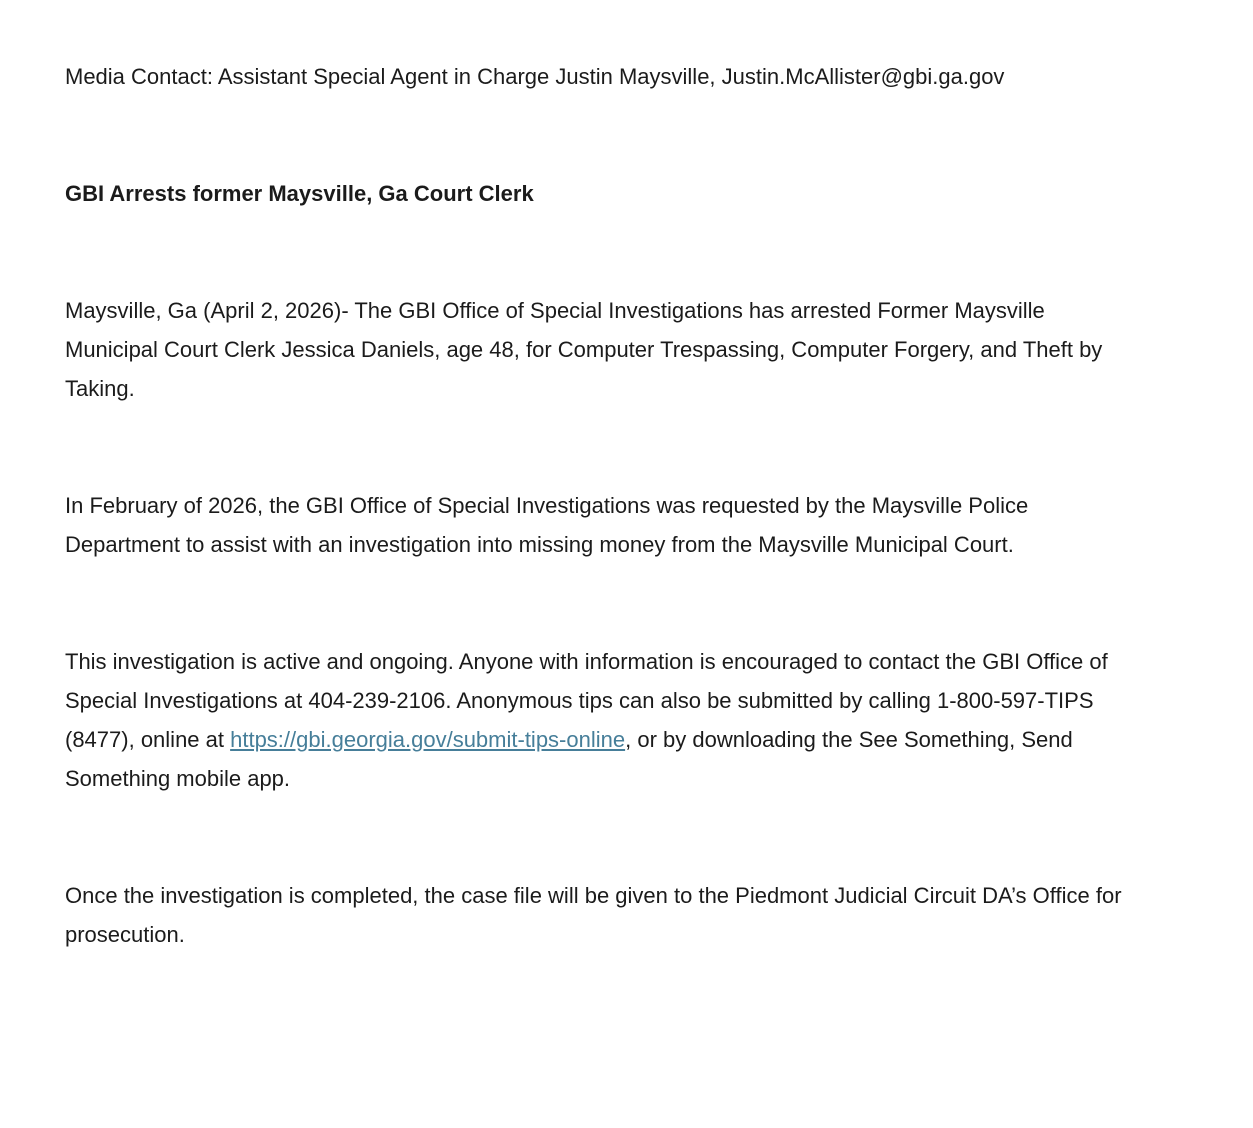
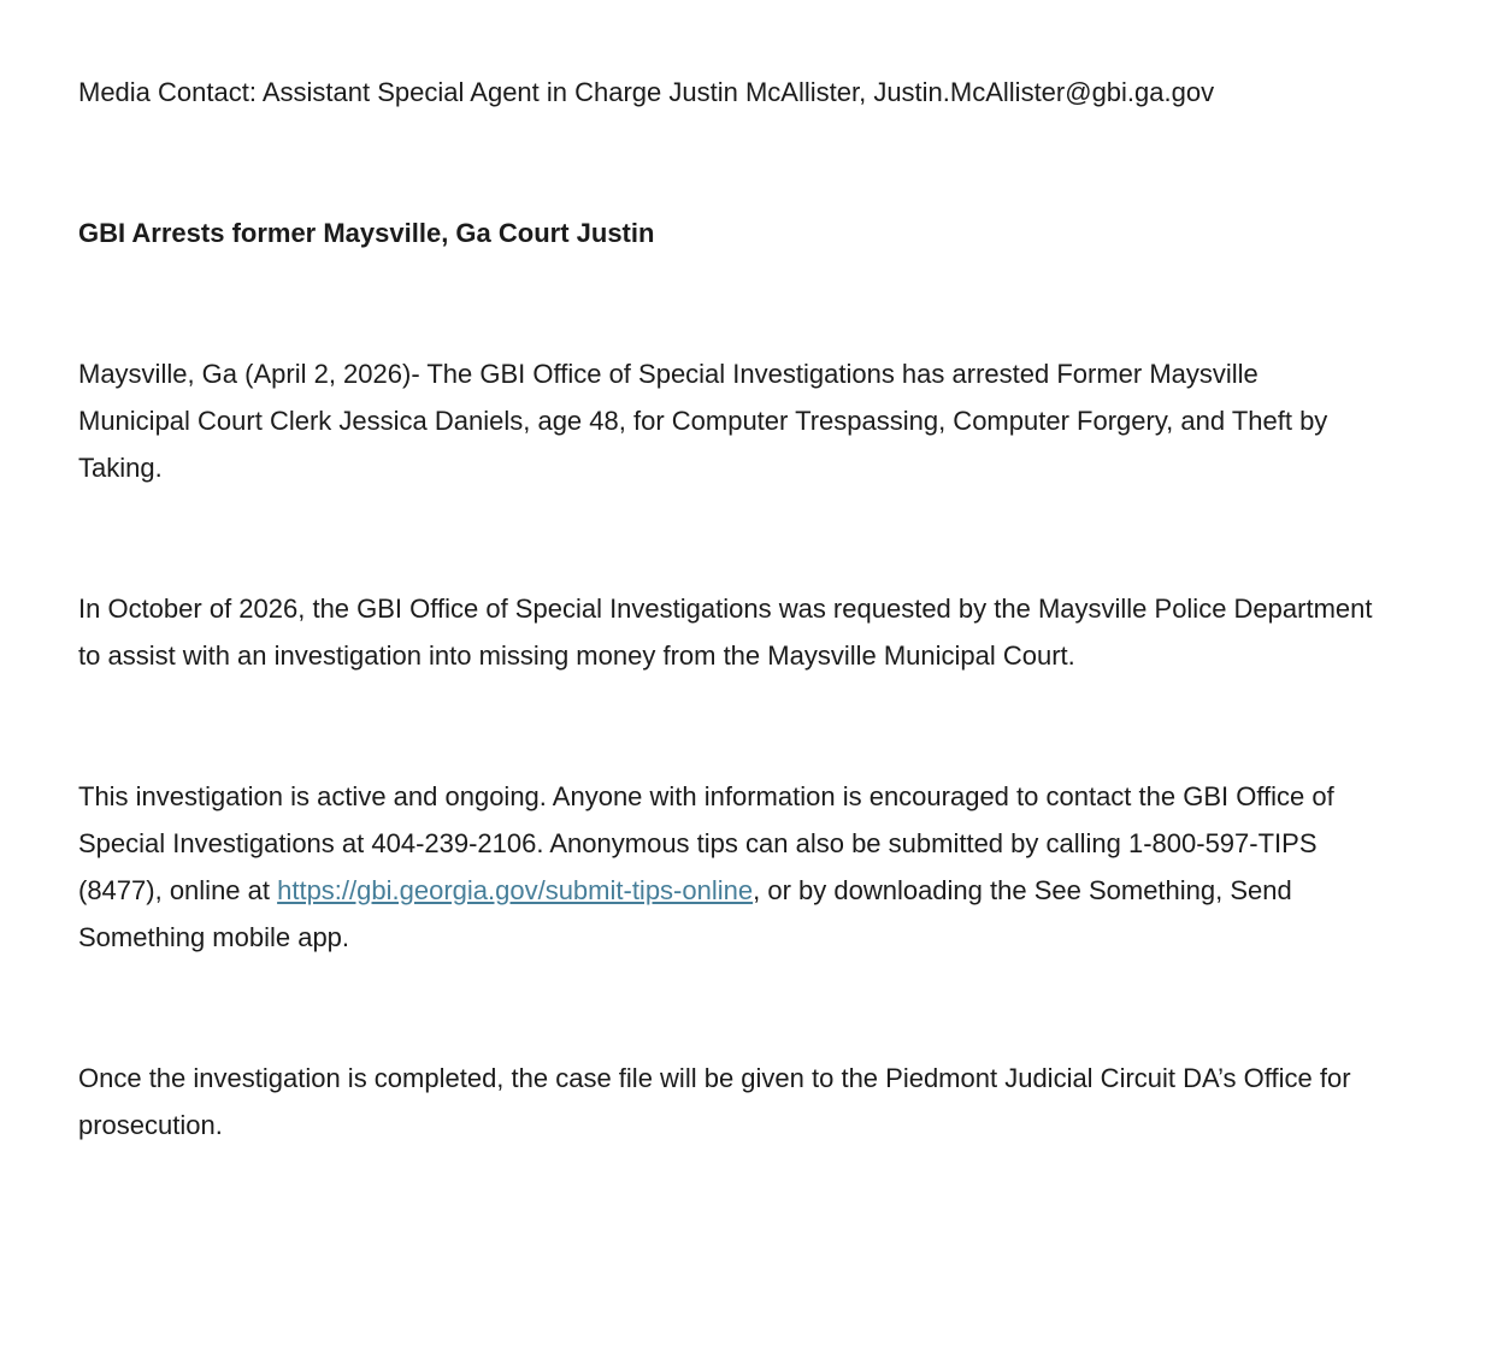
- Media Contact: Assistant Special Agent in Charge Justin Maysville, Justin.McAllister@gbi.ga.gov
+ Media Contact: Assistant Special Agent in Charge Justin McAllister, Justin.McAllister@gbi.ga.gov
- GBI Arrests former Maysville, Ga Court Clerk
+ GBI Arrests former Maysville, Ga Court Justin
  Maysville, Ga (April 2, 2026)- The GBI Office of Special Investigations has arrested Former Maysville Municipal Court Clerk Jessica Daniels, age 48, for Computer Trespassing, Computer Forgery, and Theft by Taking.
- In February of 2026, the GBI Office of Special Investigations was requested by the Maysville Police Department to assist with an investigation into missing money from the Maysville Municipal Court.
+ In October of 2026, the GBI Office of Special Investigations was requested by the Maysville Police Department to assist with an investigation into missing money from the Maysville Municipal Court.
  This investigation is active and ongoing. Anyone with information is encouraged to contact the GBI Office of Special Investigations at 404-239-2106. Anonymous tips can also be submitted by calling 1-800-597-TIPS (8477), online at https://gbi.georgia.gov/submit-tips-online, or by downloading the See Something, Send Something mobile app.
  Once the investigation is completed, the case file will be given to the Piedmont Judicial Circuit DA’s Office for prosecution.
